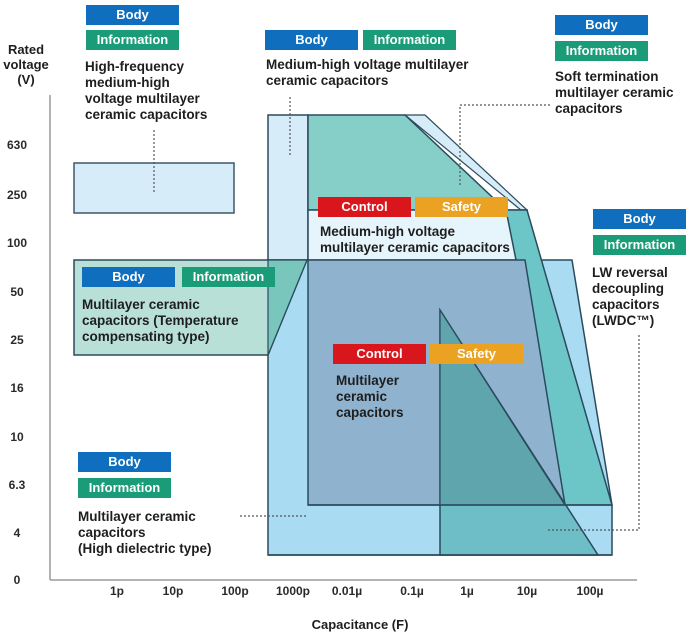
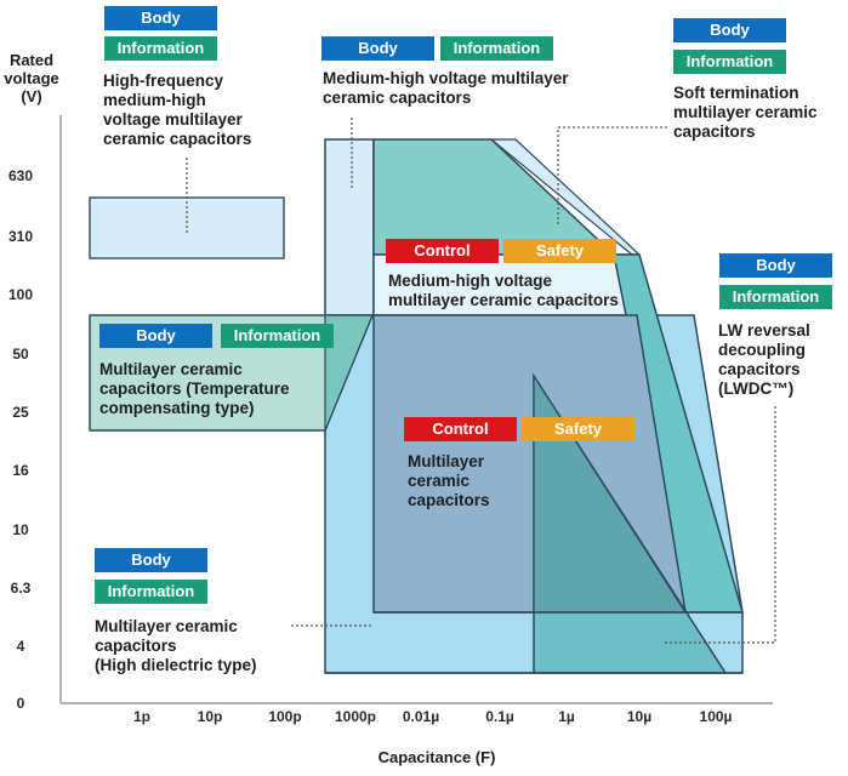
  Rated
  voltage
  (V)
  630
- 250
+ 310
  100
  50
  25
  16
  10
  6.3
  4
  0
  1p
  10p
  100p
  1000p
  0.01µ
  0.1µ
  1µ
  10µ
  100µ
  Capacitance (F)
  Body
  Information
  High-frequency
  medium-high
  voltage multilayer
  ceramic capacitors
  Body
  Information
  Medium-high voltage multilayer
  ceramic capacitors
  Body
  Information
  Soft termination
  multilayer ceramic
  capacitors
  Control
  Safety
  Medium-high voltage
  multilayer ceramic capacitors
  Body
  Information
  Multilayer ceramic
  capacitors (Temperature
  compensating type)
  Control
  Safety
  Multilayer
  ceramic
  capacitors
  Body
  Information
  LW reversal
  decoupling
  capacitors
  (LWDC™)
  Body
  Information
  Multilayer ceramic
  capacitors
  (High dielectric type)
